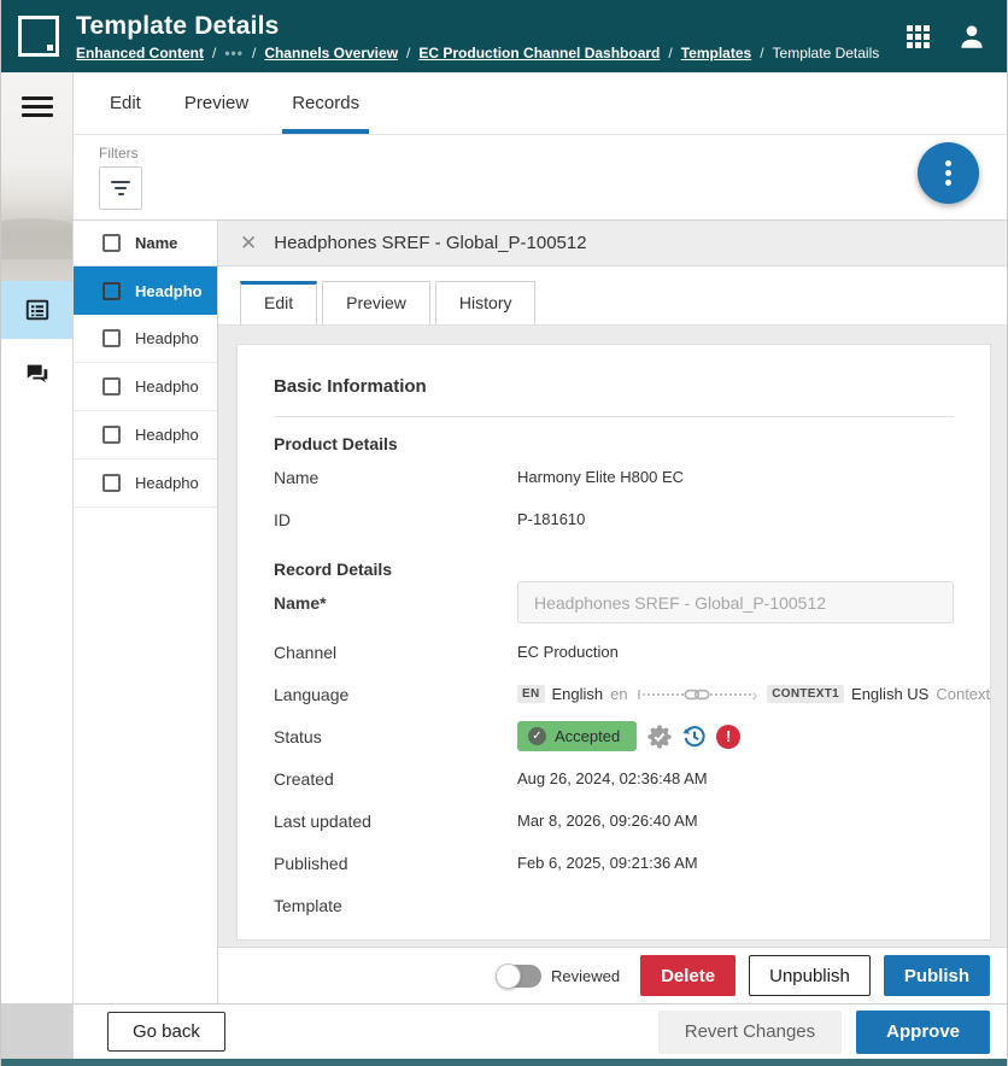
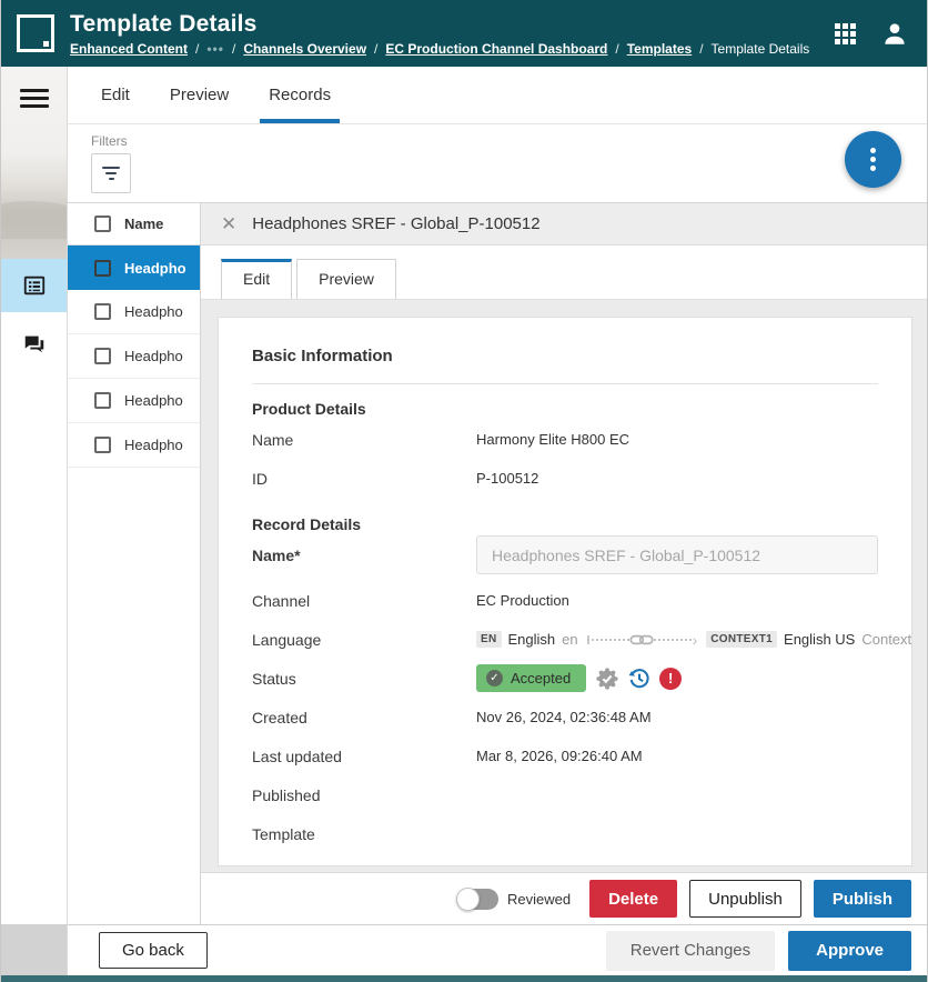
  Template Details
  Enhanced Content
  /
  •••
  /
  Channels Overview
  /
  EC Production Channel Dashboard
  /
  Templates
  /
  Template Details
  Edit
  Preview
  Records
  Filters
  Name
  Headpho
  Headpho
  Headpho
  Headpho
  Headpho
  ✕
  Headphones SREF - Global_P-100512
  Edit
  Preview
- History
  Basic Information
  Product Details
  Name
  Harmony Elite H800 EC
  ID
- P-181610
+ P-100512
  Record Details
  Name*
  Headphones SREF - Global_P-100512
  Channel
  EC Production
  Language
  EN
  English
  en
  ›
  CONTEXT1
  English US
  Context
  Status
  ✓
  Accepted
  !
  Created
- Aug 26, 2024, 02:36:48 AM
+ Nov 26, 2024, 02:36:48 AM
  Last updated
  Mar 8, 2026, 09:26:40 AM
  Published
- Feb 6, 2025, 09:21:36 AM
  Template
  Reviewed
  Delete
  Unpublish
  Publish
  Go back
  Revert Changes
  Approve
